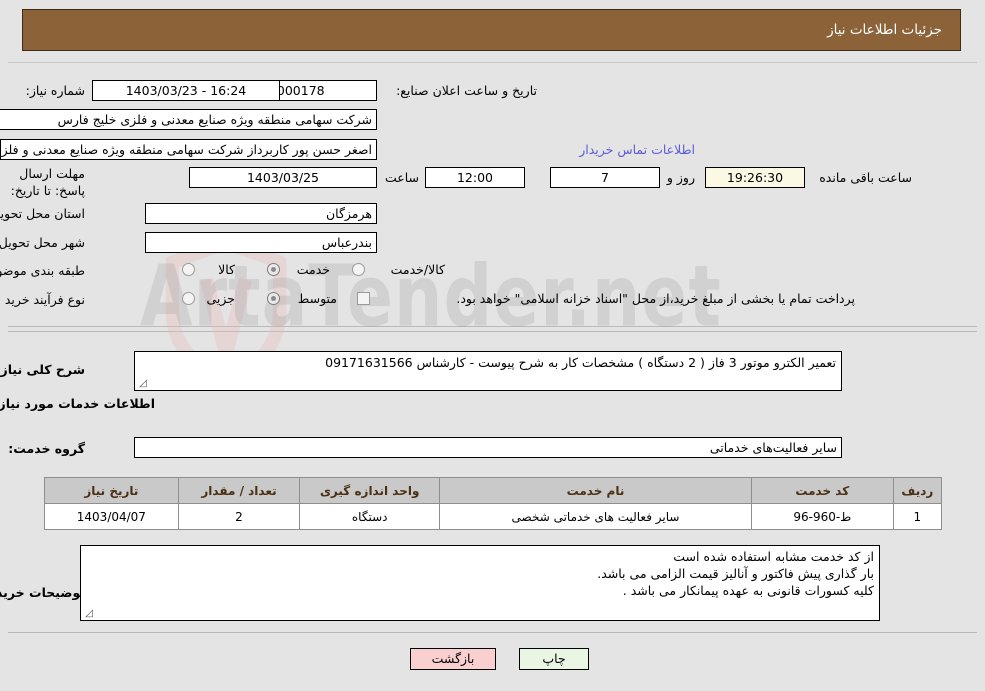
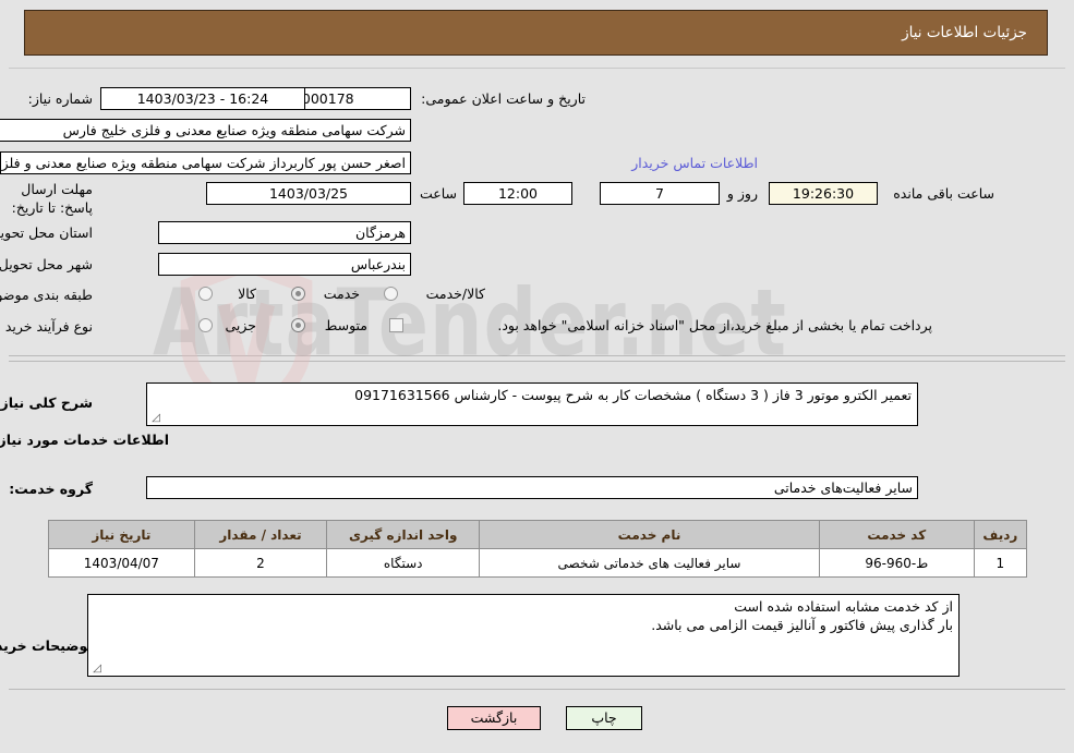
  ArtaTender.net
  جزئیات اطلاعات نیاز
  شماره نیاز:
- تاریخ و ساعت اعلان صنایع:
+ تاریخ و ساعت اعلان عمومی:
  16:24 - 1403/03/23
  شرکت سهامی منطقه ویژه صنایع معدنی و فلزی خلیج فارس
  اصغر حسن پور کاربرداز شرکت سهامی منطقه ویژه صنایع معدنی و فلز
  اطلاعات تماس خریدار
  مهلت ارسال پاسخ: تا تاریخ:
  1403/03/25
  ساعت
  12:00
  7
  روز و
  19:26:30
  ساعت باقی مانده
  استان محل تحوی
  هرمزگان
  شهر محل تحویل
  بندرعباس
  طبقه بندی موض
  کالا
  خدمت
  کالا/خدمت
  نوع فرآیند خرید
  جزیی
  متوسط
  پرداخت تمام یا بخشی از مبلغ خرید،از محل "اسناد خزانه اسلامی" خواهد بود.
  شرح کلی نیاز
- تعمیر الکترو موتور 3 فاز ( 2 دستگاه ) مشخصات کار به شرح پیوست - کارشناس 09171631566
+ تعمیر الکترو موتور 3 فاز ( 3 دستگاه ) مشخصات کار به شرح پیوست - کارشناس 09171631566
  ◿
  اطلاعات خدمات مورد نیاز
  گروه خدمت:
  سایر فعالیت‌های خدماتی
  ردیف	کد خدمت	نام خدمت	واحد اندازه گیری	تعداد / مقدار	تاریخ نیاز
  1	ط-960-96	سایر فعالیت های خدماتی شخصی	دستگاه	2	1403/04/07
  از کد خدمت مشابه استفاده شده است
  بار گذاری پیش فاکتور و آنالیز قیمت الزامی می باشد.
- کلیه کسورات قانونی به عهده پیمانکار می باشد .
  ◿
  چاپ
  بازگشت
